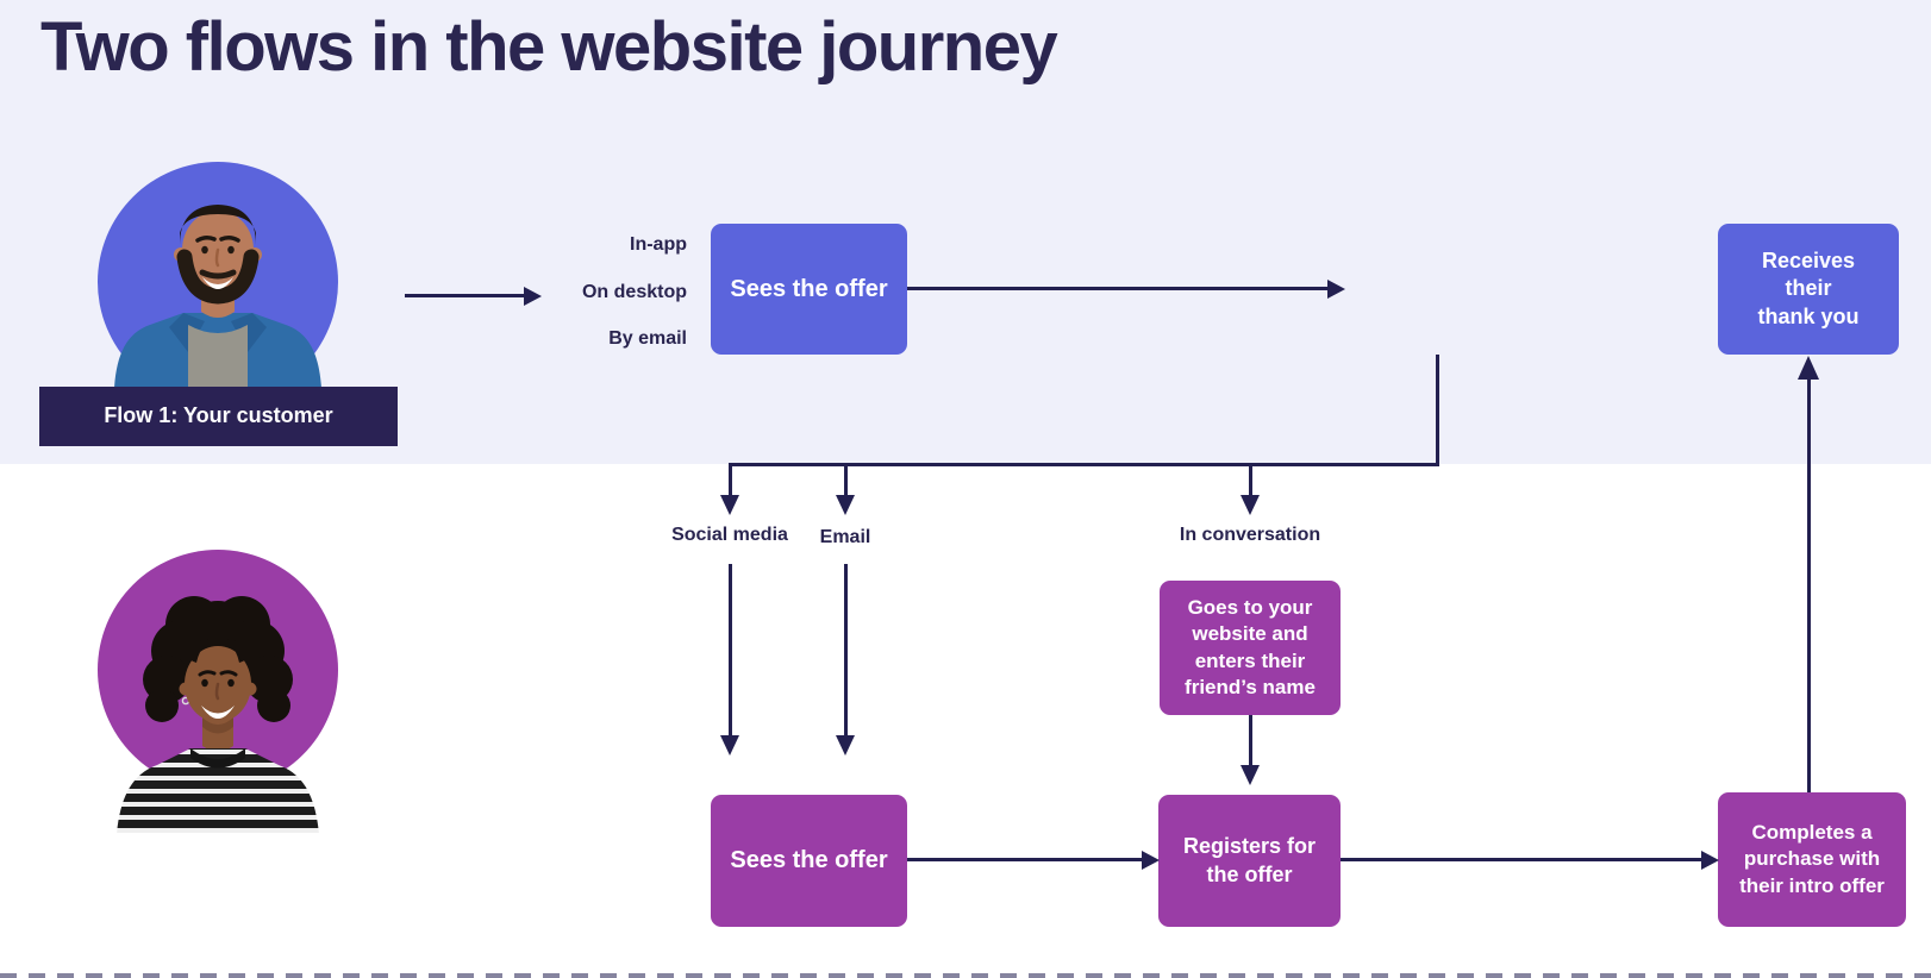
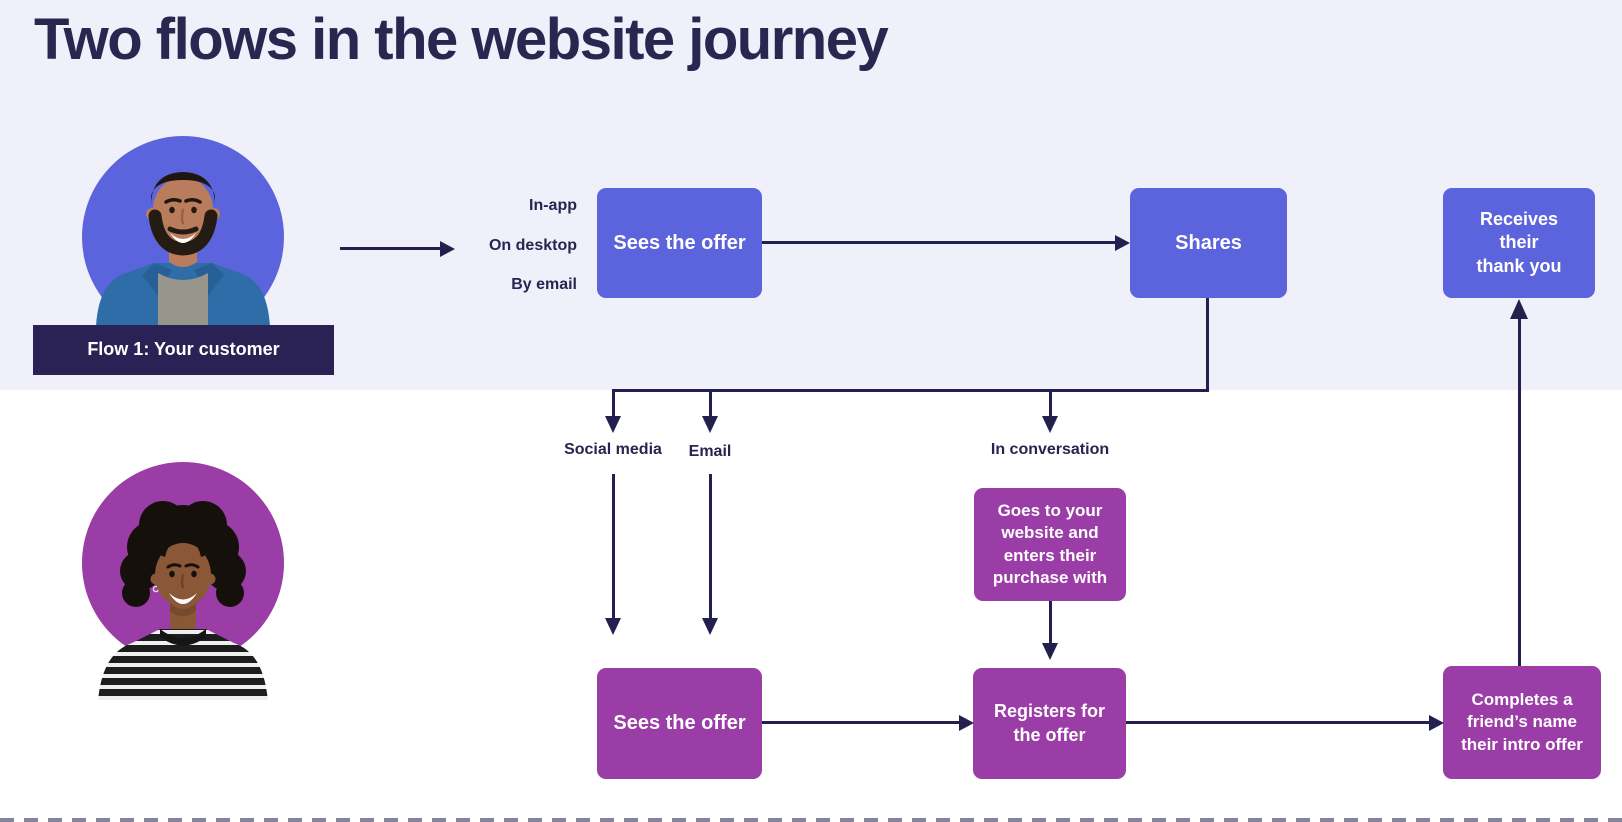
  Two flows in the website journey
  Flow 1: Your customer
  In-app
  On desktop
  By email
  Sees the offer
+ Shares
  Receives
  their
  thank you
  Social media
  Email
  In conversation
  Goes to your
  website and
  enters their
- friend’s name
+ purchase with
  Sees the offer
  Registers for
  the offer
  Completes a
- purchase with
+ friend’s name
  their intro offer
